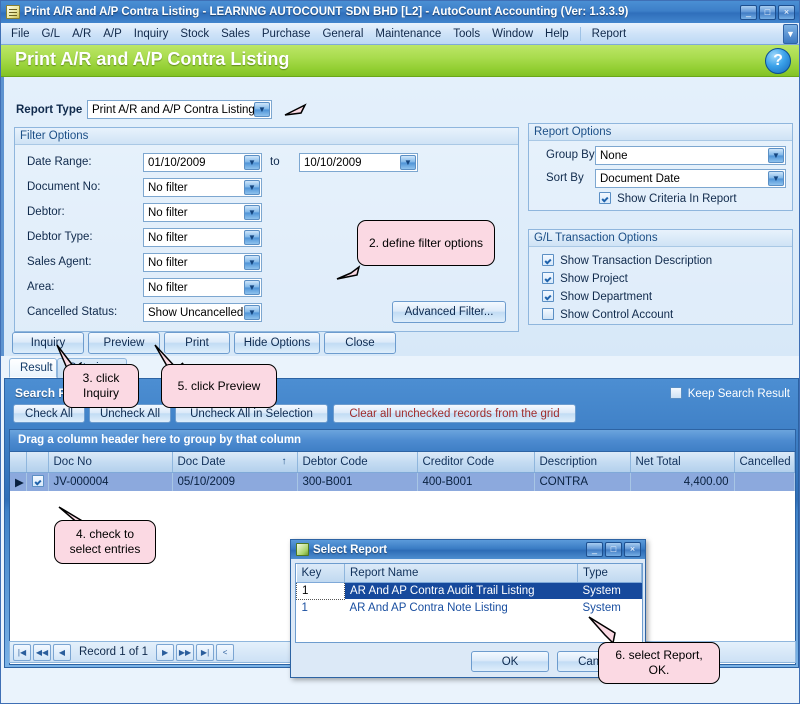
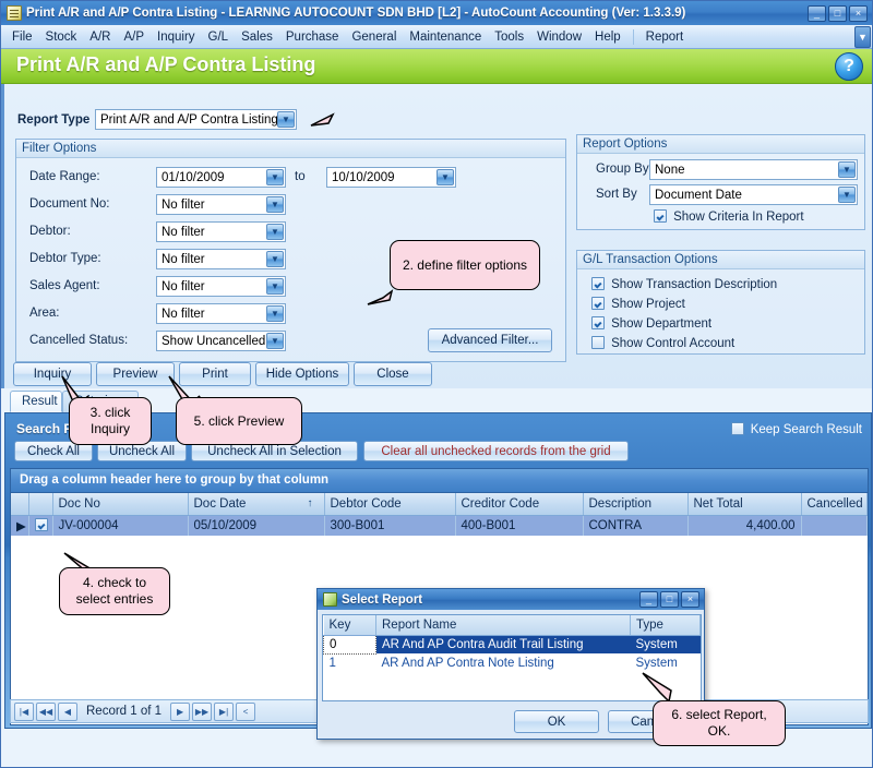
  Print A/R and A/P Contra Listing - LEARNNG AUTOCOUNT SDN BHD [L2] - AutoCount Accounting (Ver: 1.3.3.9)
  _
  □
  ×
  File
- G/L
+ Stock
  A/R
  A/P
  Inquiry
- Stock
+ G/L
  Sales
  Purchase
  General
  Maintenance
  Tools
  Window
  Help
  Report
  ▼
  Print A/R and A/P Contra Listing
  ?
  Report Type
  Print A/R and A/P Contra Listing
  ▼
  Filter Options
  Date Range:
  01/10/2009
  ▼
  to
  10/10/2009
  ▼
  Document No:
  No filter
  ▼
  Debtor:
  No filter
  ▼
  Debtor Type:
  No filter
  ▼
  Sales Agent:
  No filter
  ▼
  Area:
  No filter
  ▼
  Cancelled Status:
  Show Uncancelled
  ▼
  Advanced Filter...
  Report Options
  Group By
  None
  ▼
  Sort By
  Document Date
  ▼
  Show Criteria In Report
  G/L Transaction Options
  Show Transaction Description
  Show Project
  Show Department
  Show Control Account
  Inquiry
  Preview
  Print
  Hide Options
  Close
  Result
  Keep Search Result
  Check All
  Uncheck All
  Uncheck All in Selection
  Clear all unchecked records from the grid
  Drag a column header here to group by that column
  		Doc No	Doc Date ↑	Debtor Code	Creditor Code	Description	Net Total	Cancelled
  ▶		JV-000004	05/10/2009	300-B001	400-B001	CONTRA	4,400.00
  |◀
  ◀◀
  ◀
  Record 1 of 1
  ▶
  ▶▶
  ▶|
  <
  Select Report
  _
  □
  ×
  Key	Report Name	Type
- 1	AR And AP Contra Audit Trail Listing	System
+ 0	AR And AP Contra Audit Trail Listing	System
  1	AR And AP Contra Note Listing	System
  OK
  2. define filter options
  3. click Inquiry
  4. check to select entries
  5. click Preview
  6. select Report, OK.
